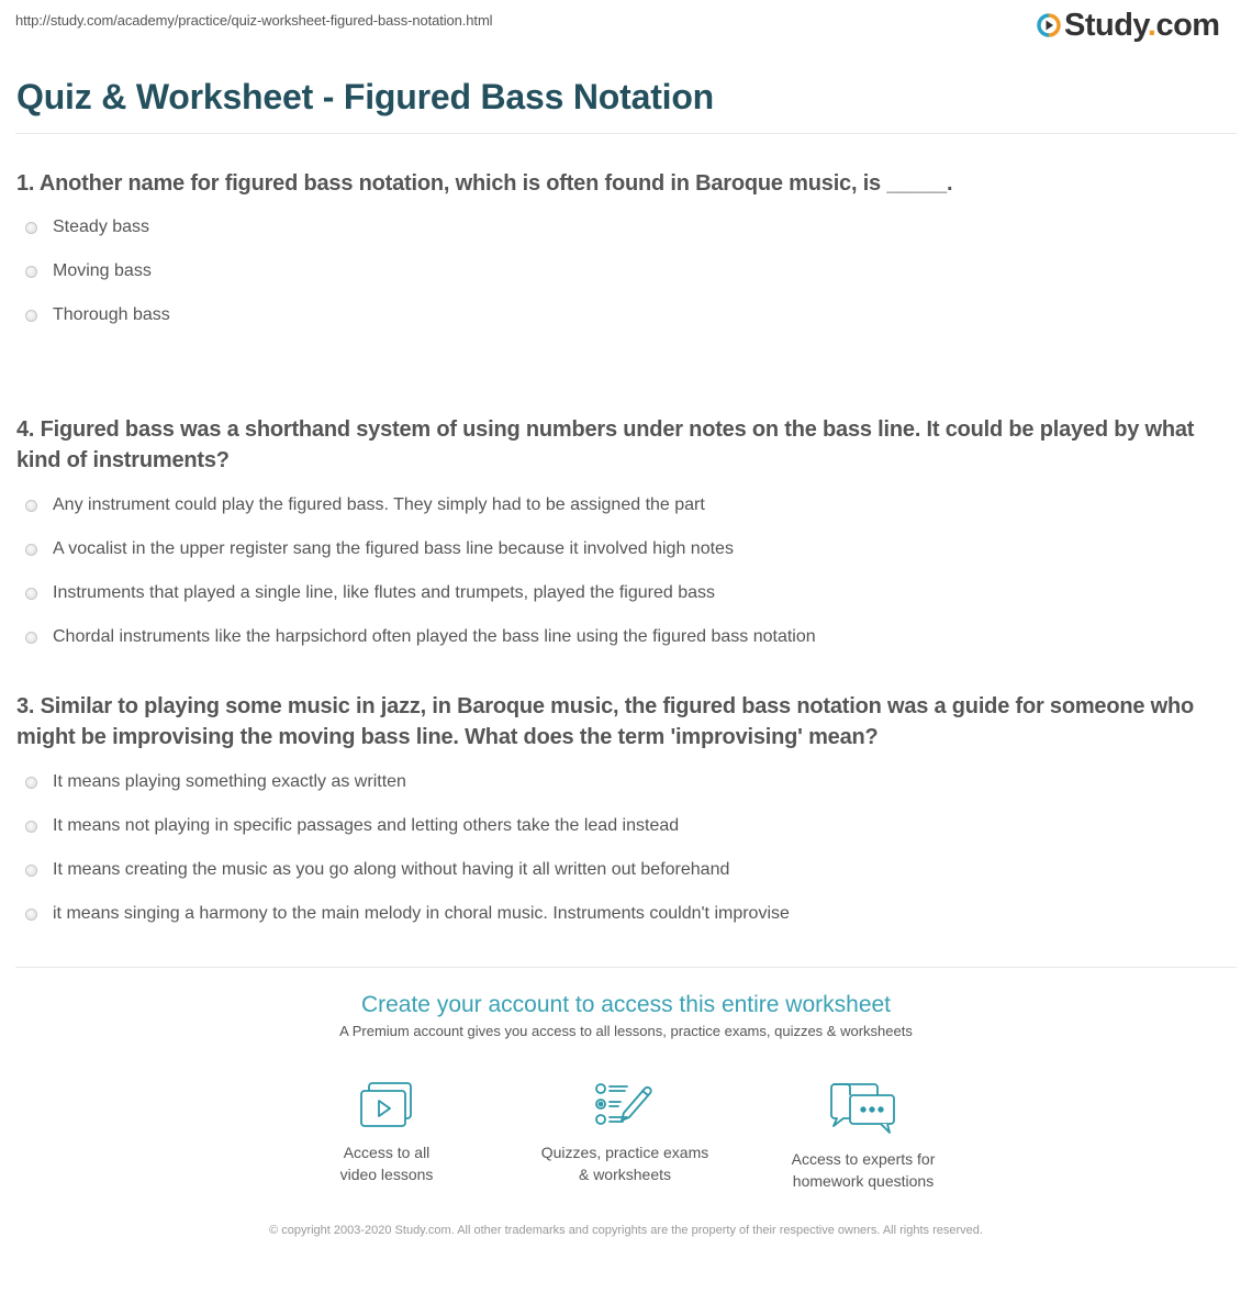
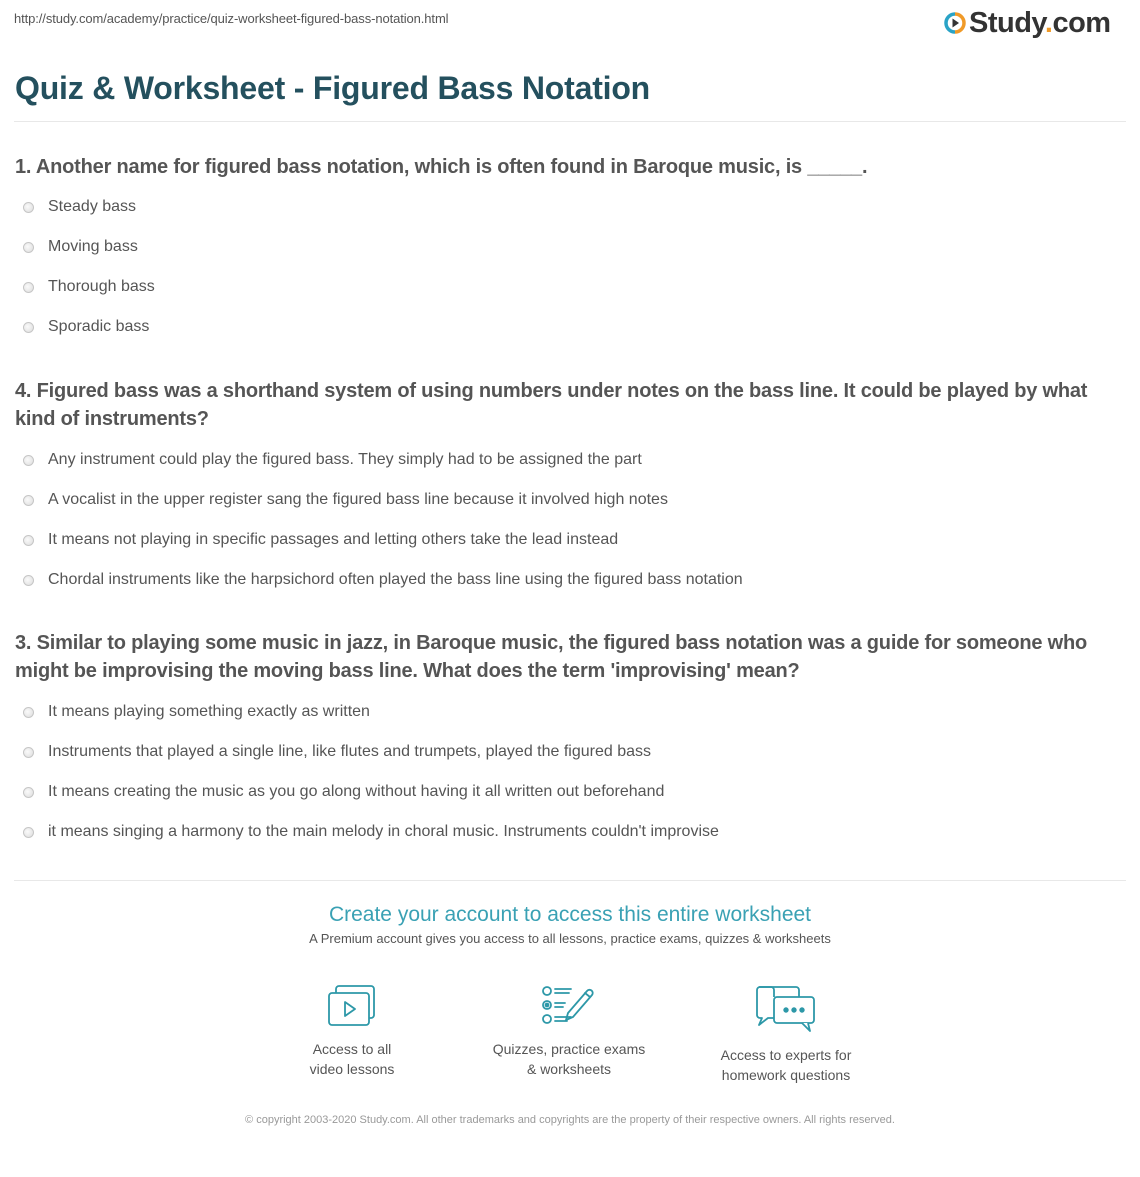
  http://study.com/academy/practice/quiz-worksheet-figured-bass-notation.html
  Study.com
  Quiz & Worksheet - Figured Bass Notation
  1. Another name for figured bass notation, which is often found in Baroque music, is _____.
  Steady bass
  Moving bass
  Thorough bass
+ Sporadic bass
  4. Figured bass was a shorthand system of using numbers under notes on the bass line. It could be played by what kind of instruments?
  Any instrument could play the figured bass. They simply had to be assigned the part
  A vocalist in the upper register sang the figured bass line because it involved high notes
- Instruments that played a single line, like flutes and trumpets, played the figured bass
+ It means not playing in specific passages and letting others take the lead instead
  Chordal instruments like the harpsichord often played the bass line using the figured bass notation
  3. Similar to playing some music in jazz, in Baroque music, the figured bass notation was a guide for someone who might be improvising the moving bass line. What does the term 'improvising' mean?
  It means playing something exactly as written
- It means not playing in specific passages and letting others take the lead instead
+ Instruments that played a single line, like flutes and trumpets, played the figured bass
  It means creating the music as you go along without having it all written out beforehand
  it means singing a harmony to the main melody in choral music. Instruments couldn't improvise
  Create your account to access this entire worksheet
  A Premium account gives you access to all lessons, practice exams, quizzes & worksheets
  Access to all
  video lessons
  Quizzes, practice exams
  & worksheets
  Access to experts for
  homework questions
  © copyright 2003-2020 Study.com. All other trademarks and copyrights are the property of their respective owners. All rights reserved.
